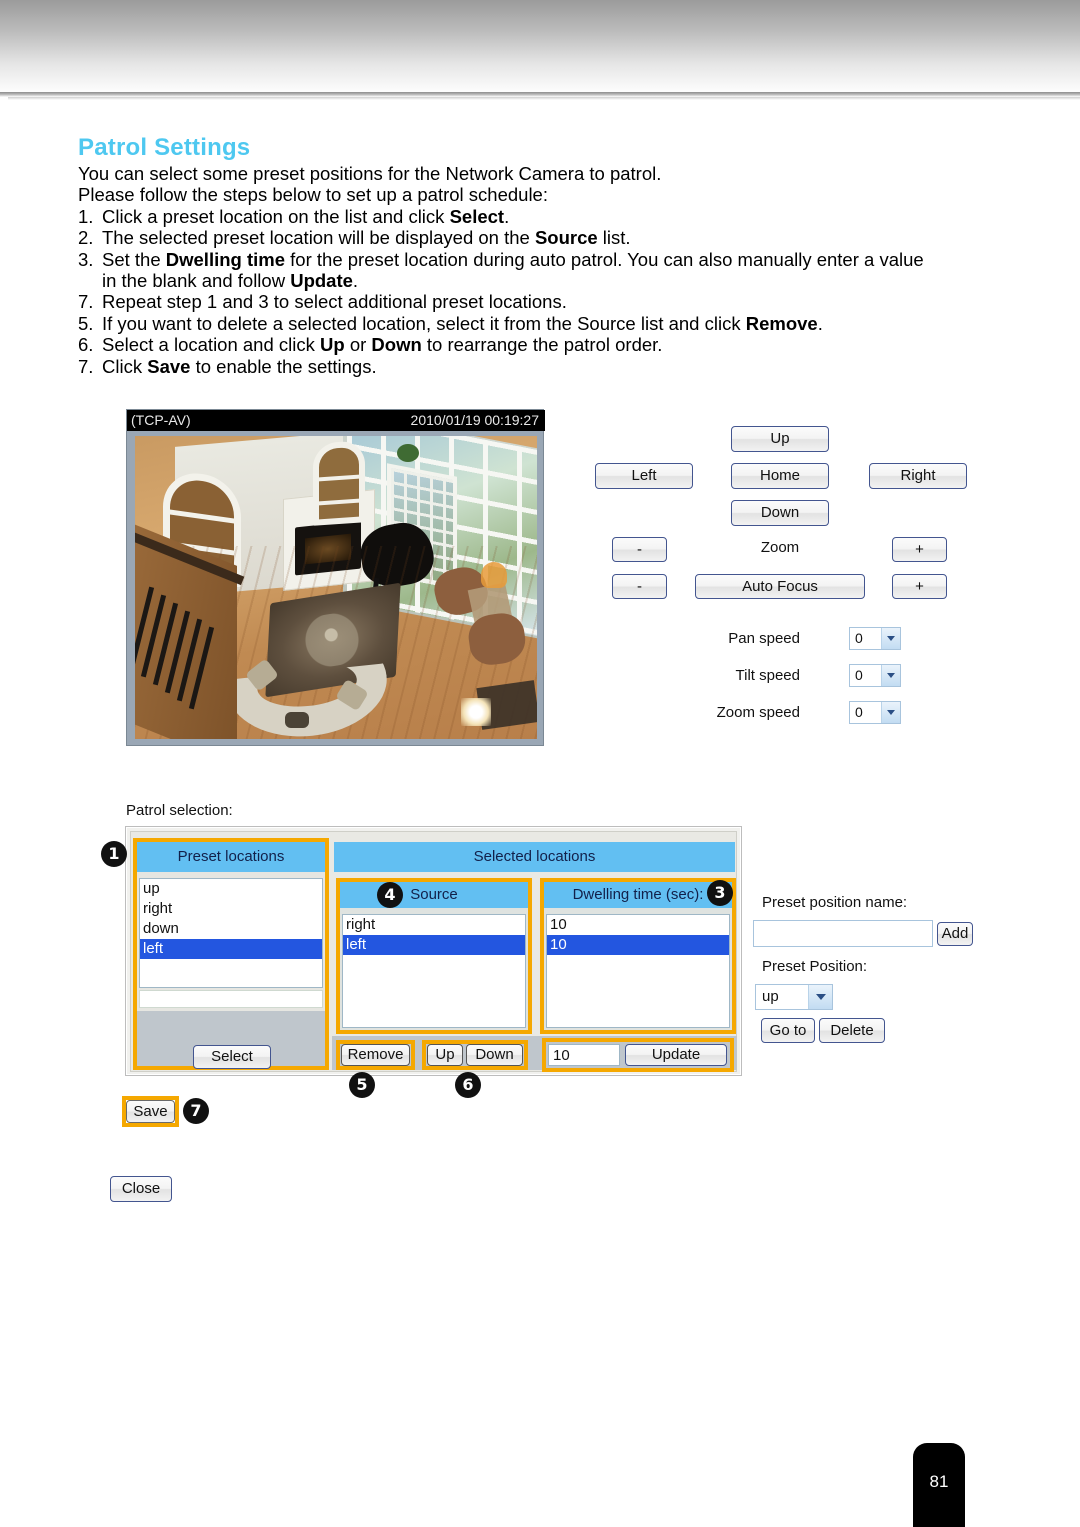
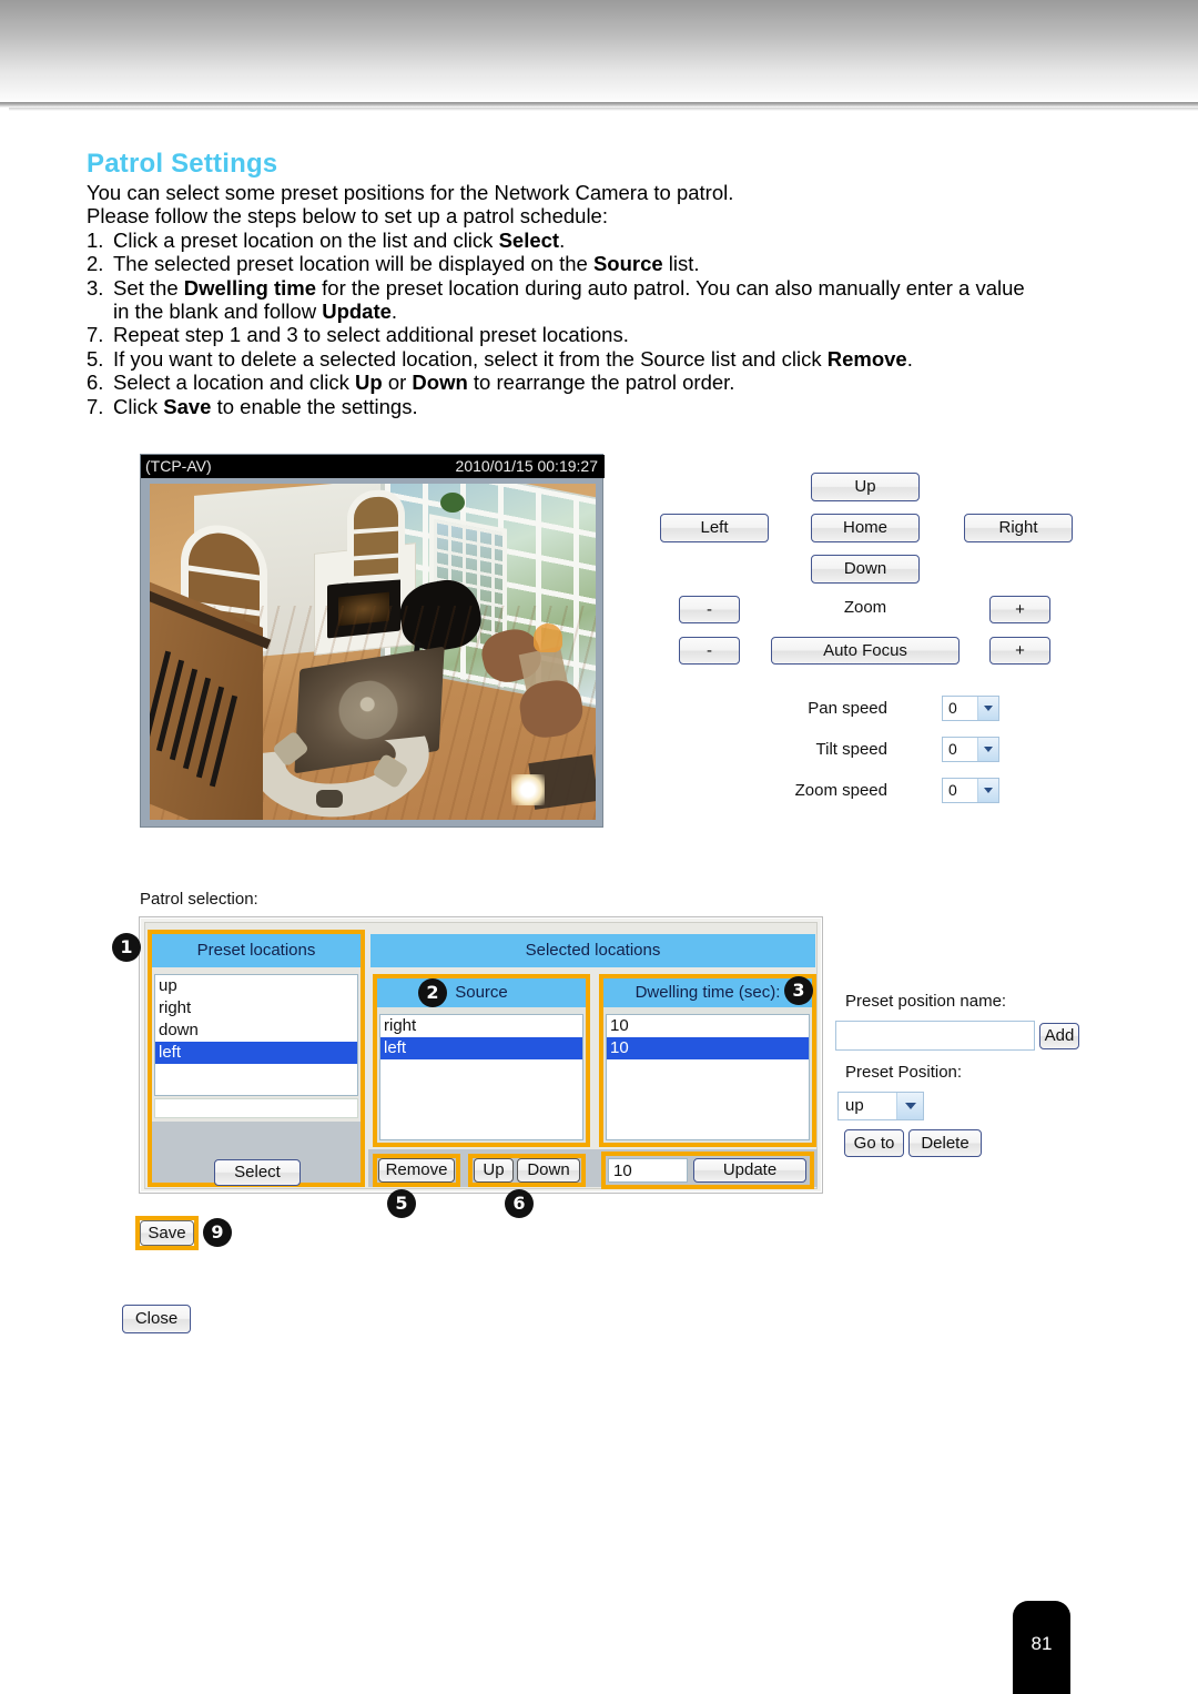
  Patrol Settings
  You can select some preset positions for the Network Camera to patrol.
  Please follow the steps below to set up a patrol schedule:
  1. Click a preset location on the list and click Select.
  2. The selected preset location will be displayed on the Source list.
  3. Set the Dwelling time for the preset location during auto patrol. You can also manually enter a value
  in the blank and follow Update.
  7. Repeat step 1 and 3 to select additional preset locations.
  5. If you want to delete a selected location, select it from the Source list and click Remove.
  6. Select a location and click Up or Down to rearrange the patrol order.
  7. Click Save to enable the settings.
  (TCP-AV)
- 2010/01/19 00:19:27
+ 2010/01/15 00:19:27
  Up
  Left
  Home
  Right
  Down
  -
  Zoom
  +
  -
  Auto Focus
  +
  Pan speed
  0
  Tilt speed
  0
  Zoom speed
  0
  Patrol selection:
  Preset locations
  up
  right
  down
  left
  Select
  Selected locations
  Source
  right
  left
  Dwelling time (sec):
  10
  10
  Remove
  Up
  Down
  10
  Update
  Save
  Close
  Preset position name:
  Add
  Preset Position:
  up
  Go to
  Delete
  1
- 4
+ 2
  3
  5
  6
- 7
+ 9
  81
